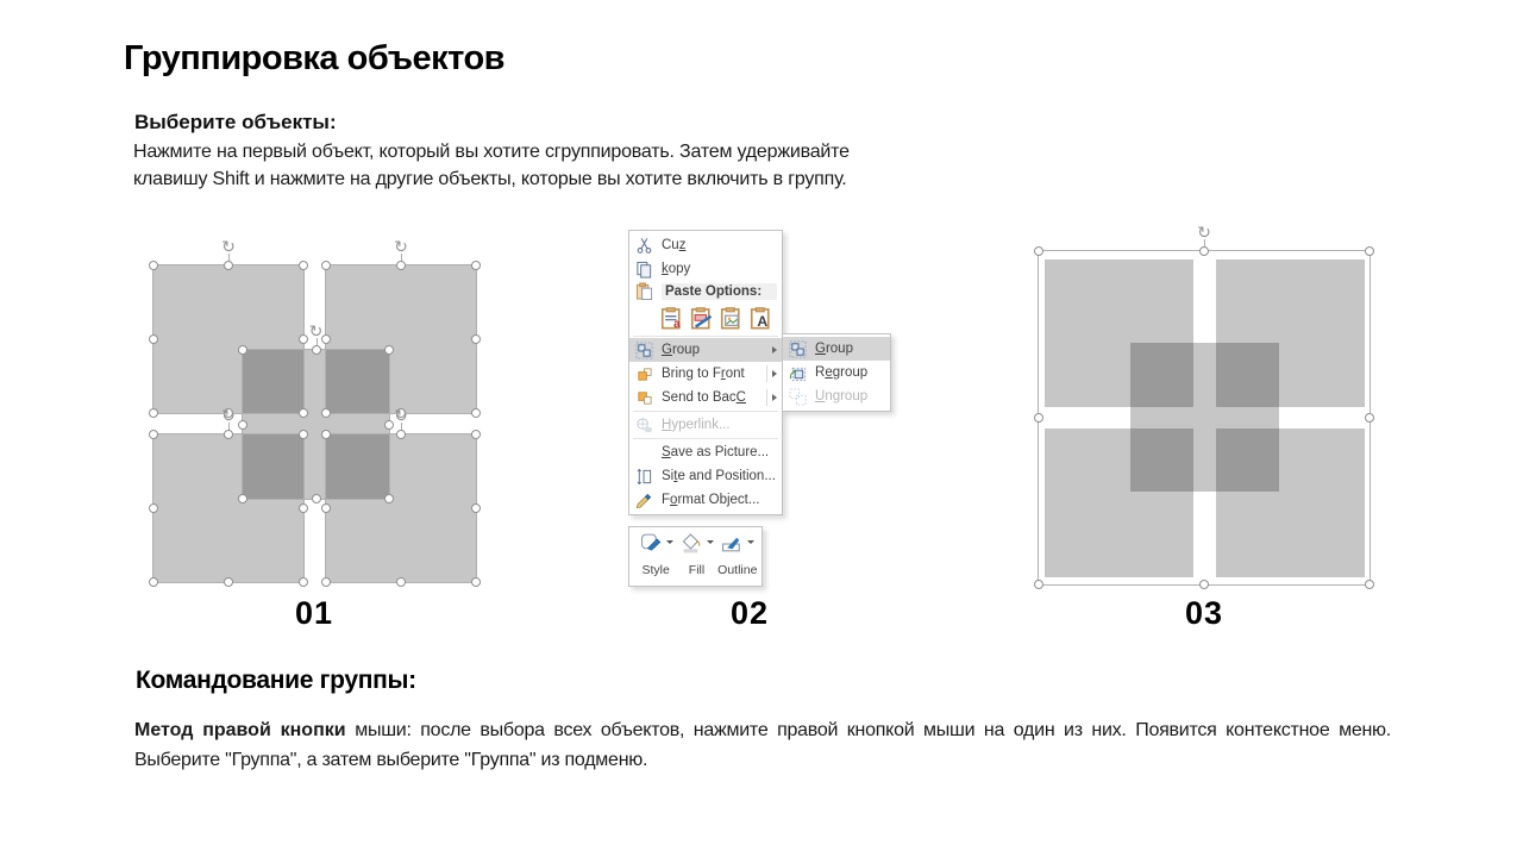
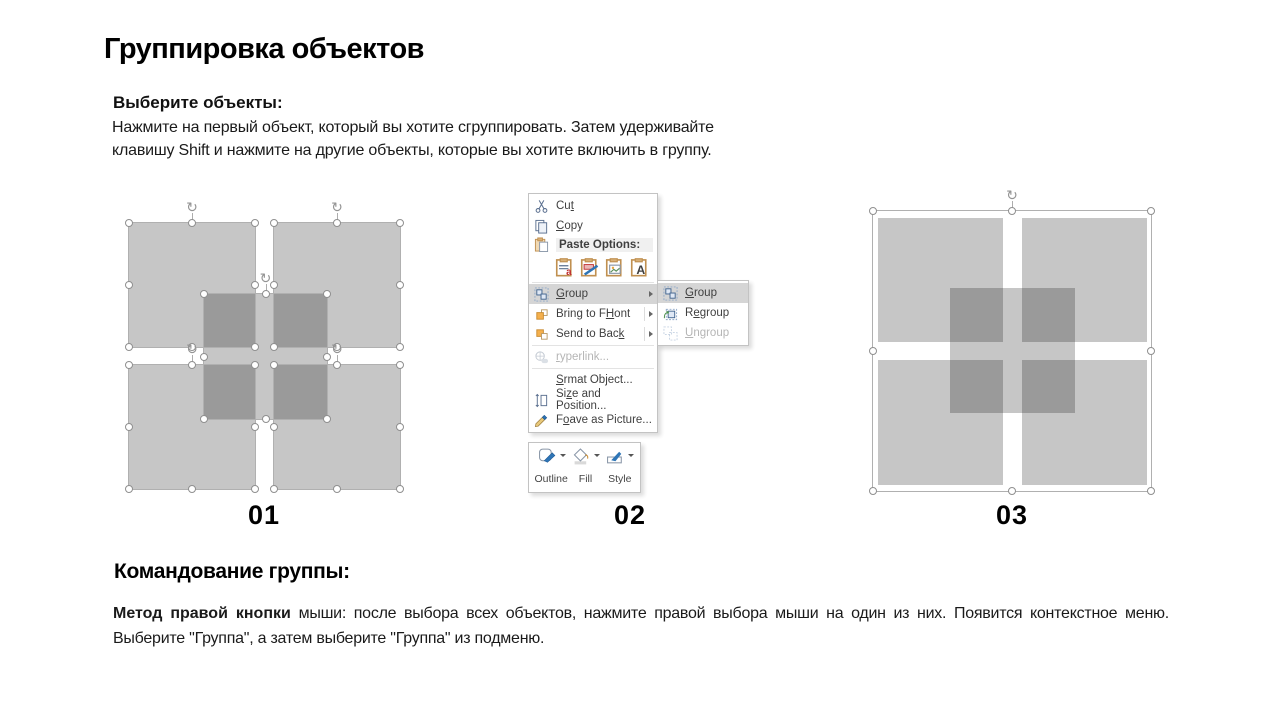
  Группировка объектов
  Выберите объекты:
  Нажмите на первый объект, который вы хотите сгруппировать. Затем удерживайте
  клавишу Shift и нажмите на другие объекты, которые вы хотите включить в группу.
  01
- Cuz
+ Cut
- kopy
+ Copy
  Paste Options:
  a
  A
  Group
- Bring to Front
+ Bring to FHont
- Send to BacC
+ Send to Back
- Hyperlink...
+ ryperlink...
- Save as Picture...
+ Srmat Object...
- Site and Position...
+ Size and Position...
- Format Object...
+ Foave as Picture...
  Group
  Regroup
  Ungroup
- Style
+ Outline
  Fill
- Outline
+ Style
  02
  03
  Командование группы:
- Метод правой кнопки мыши: после выбора всех объектов, нажмите правой кнопкой мыши на один из них. Появится контекстное меню. Выберите "Группа", а затем выберите "Группа" из подменю.
+ Метод правой кнопки мыши: после выбора всех объектов, нажмите правой выбора мыши на один из них. Появится контекстное меню. Выберите "Группа", а затем выберите "Группа" из подменю.
